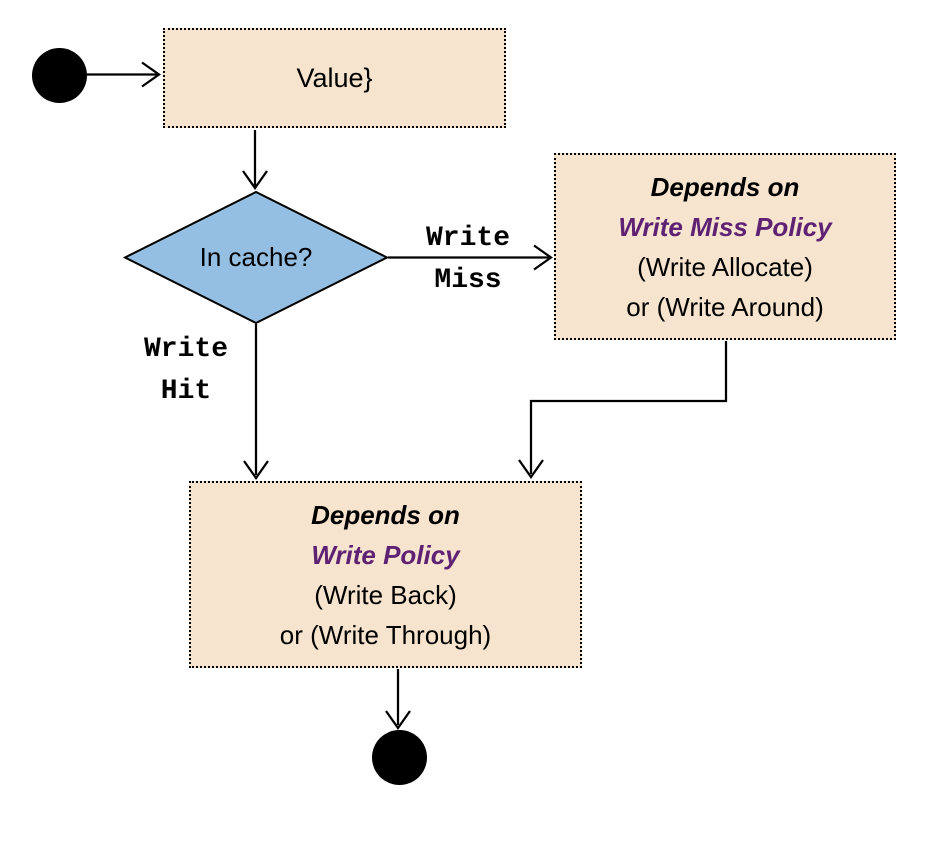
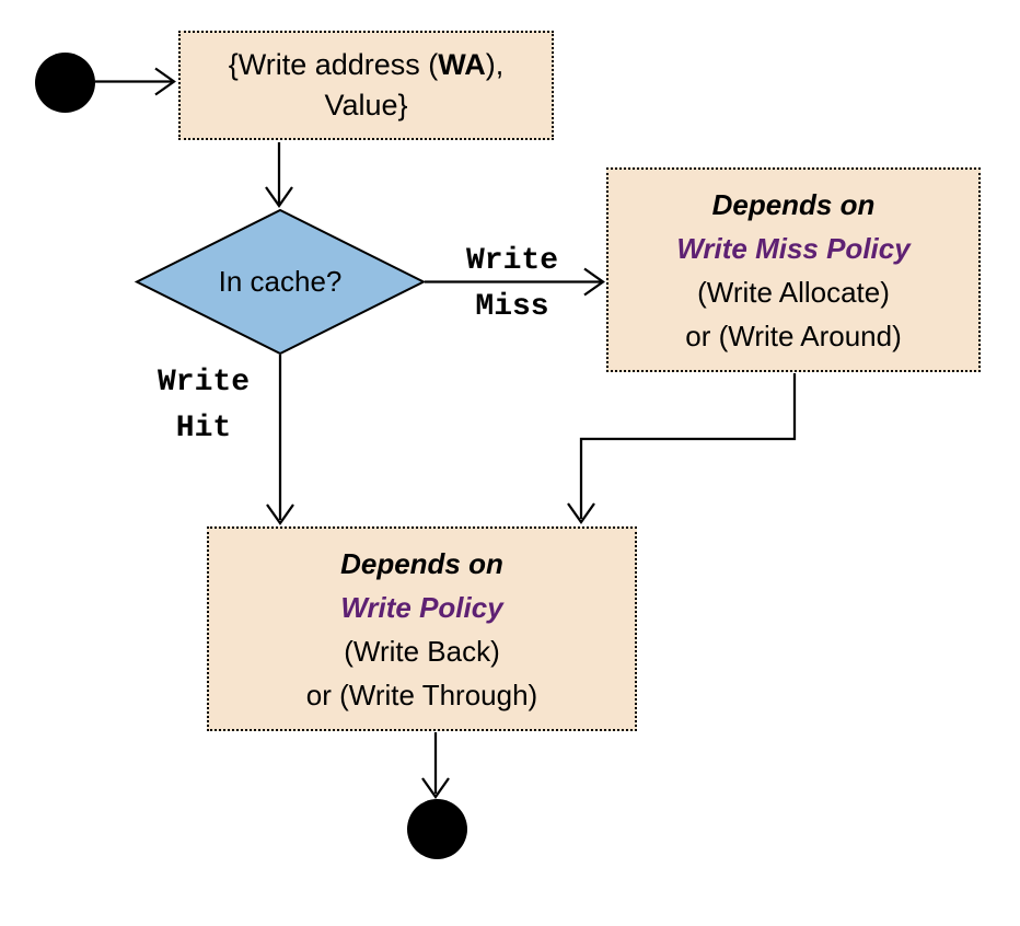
+ {Write address (WA),
  Value}
  In cache?
  Write
  Miss
  Write
  Hit
  Depends on
  Write Miss Policy
  (Write Allocate)
  or (Write Around)
  Depends on
  Write Policy
  (Write Back)
  or (Write Through)
